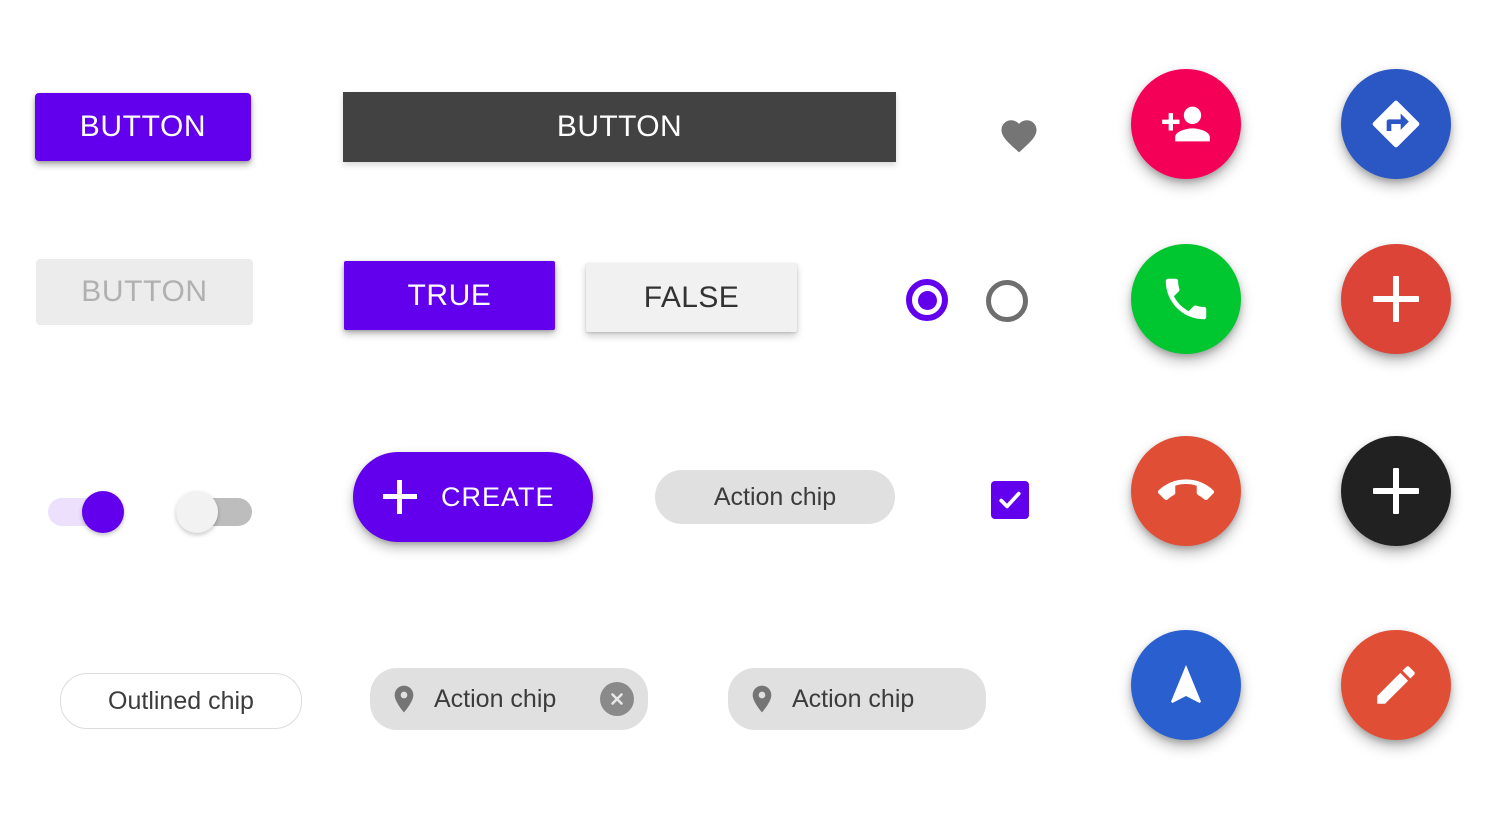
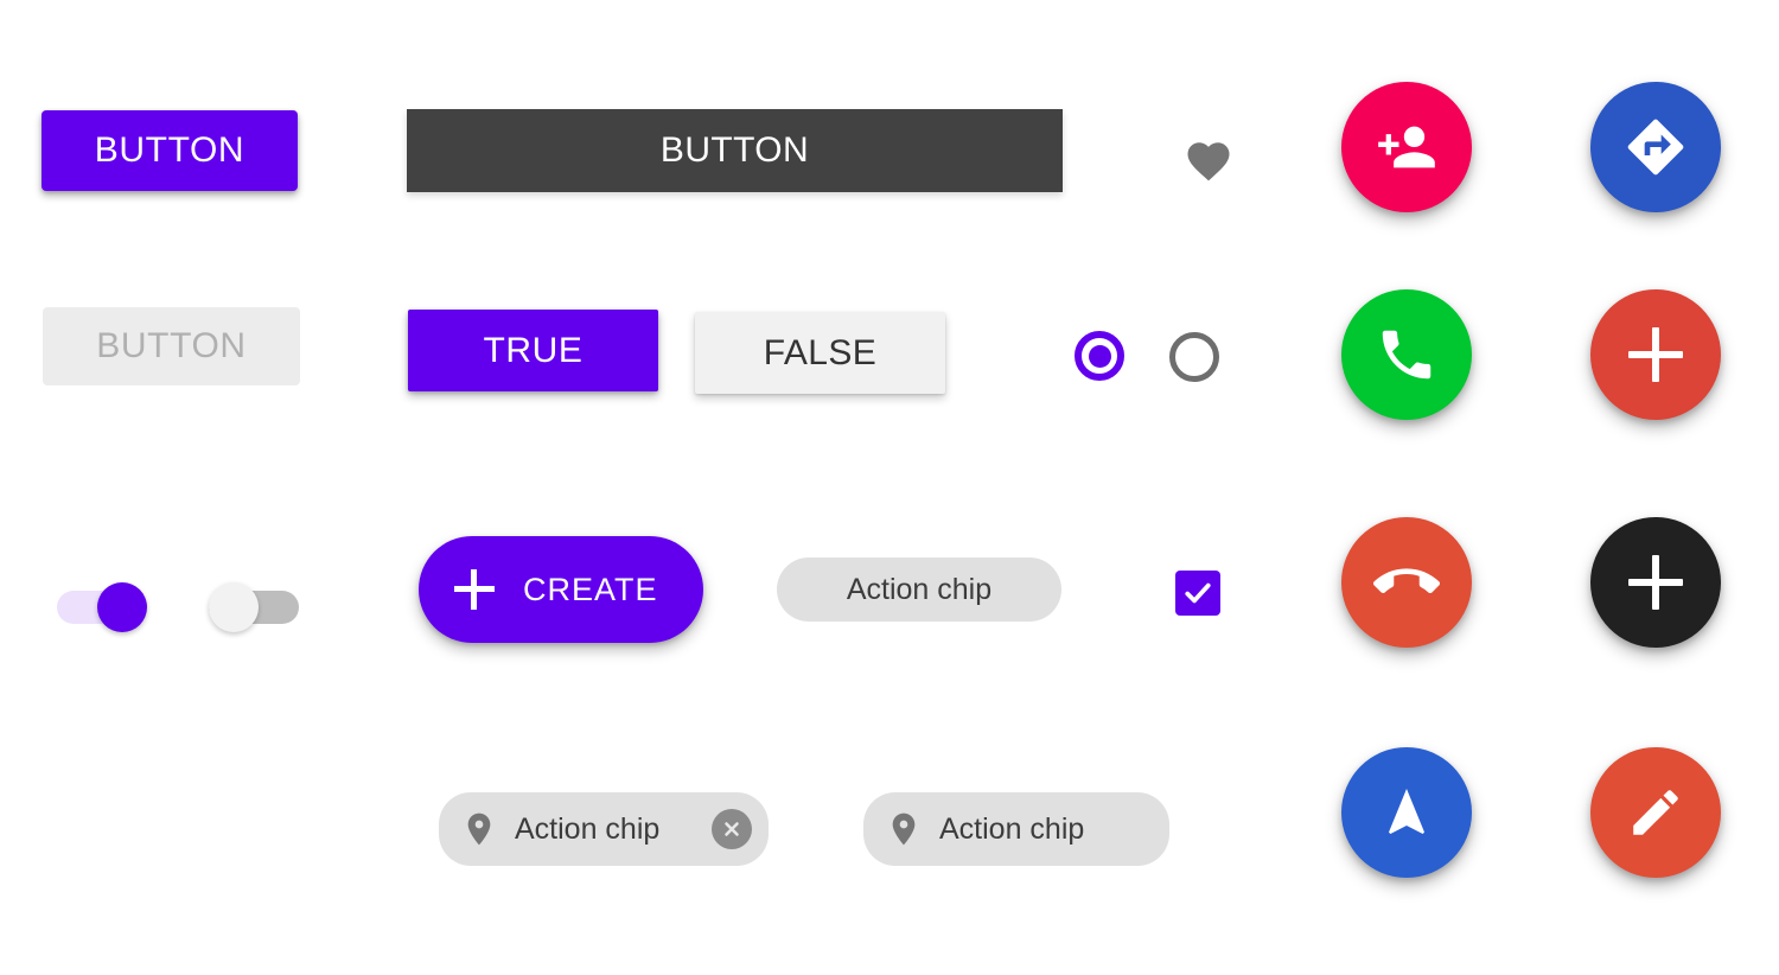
  BUTTON
  BUTTON
  BUTTON
  TRUE
  FALSE
  CREATE
  Action chip
- Outlined chip
  Action chip
  Action chip
